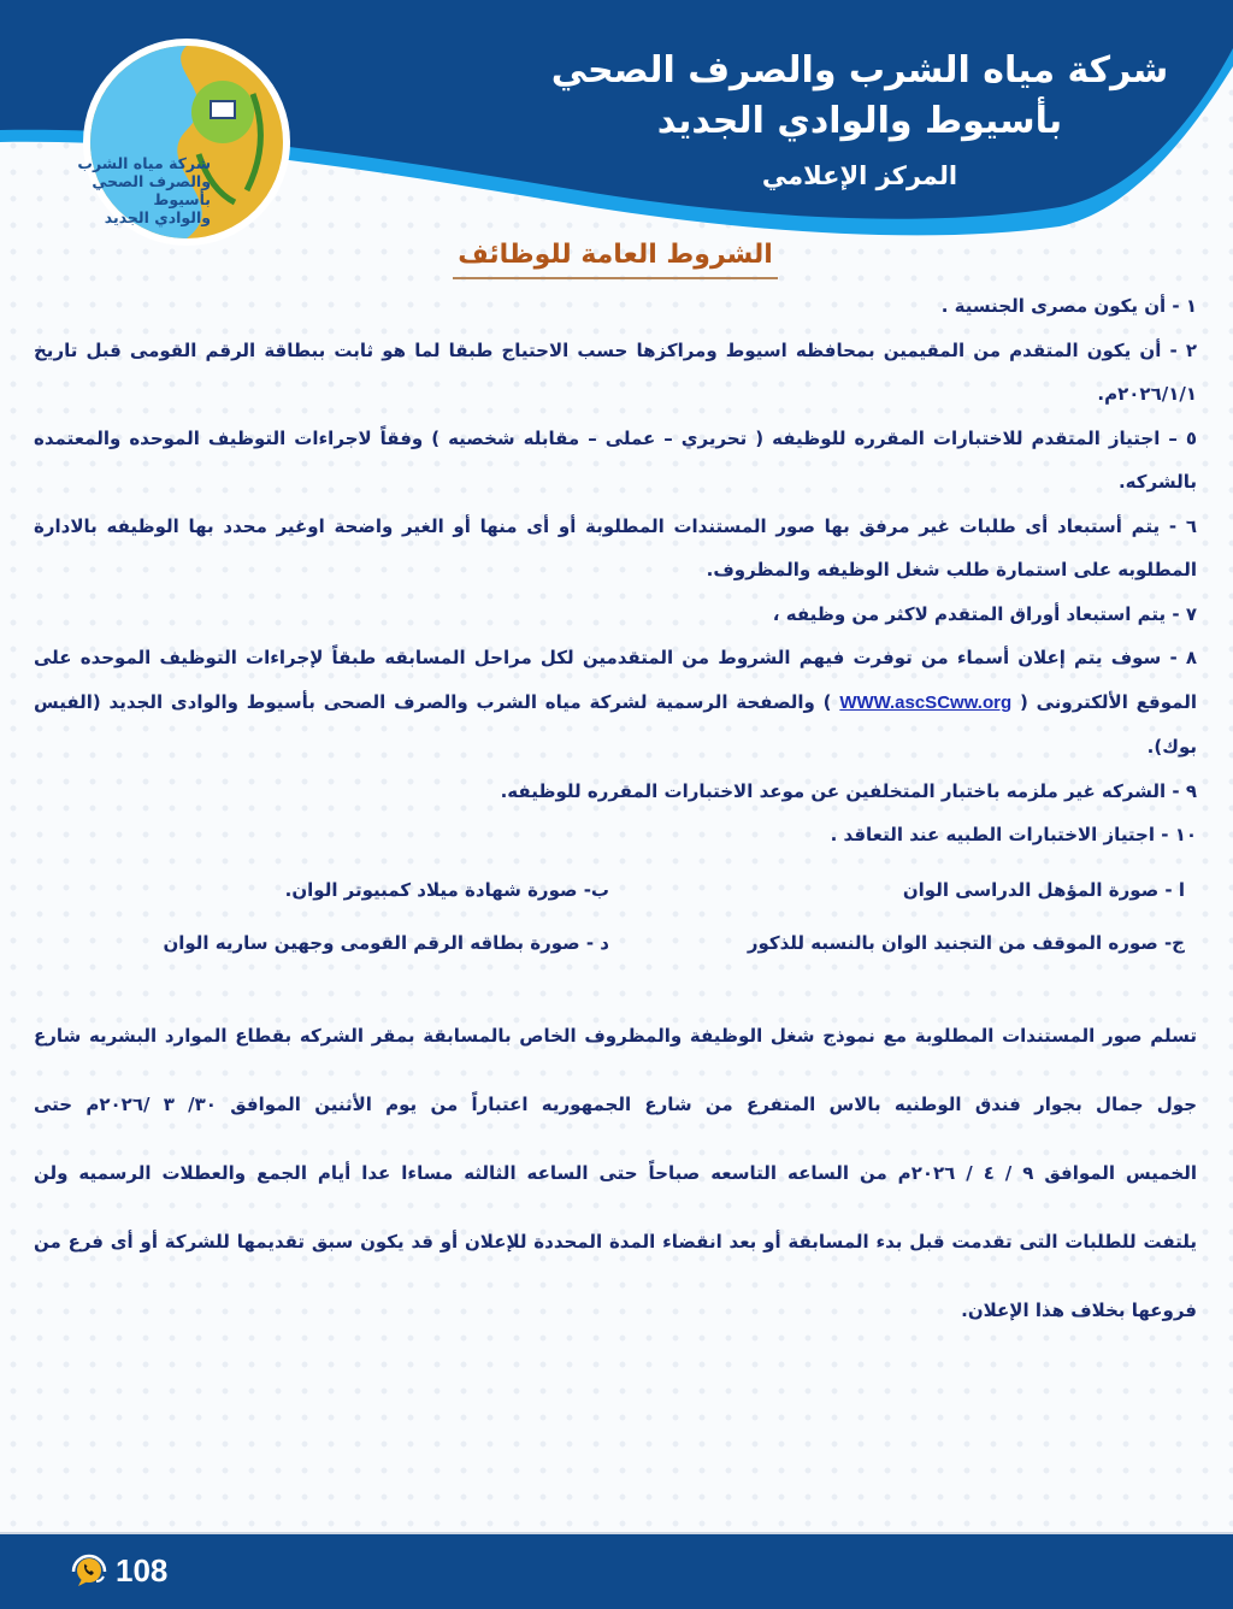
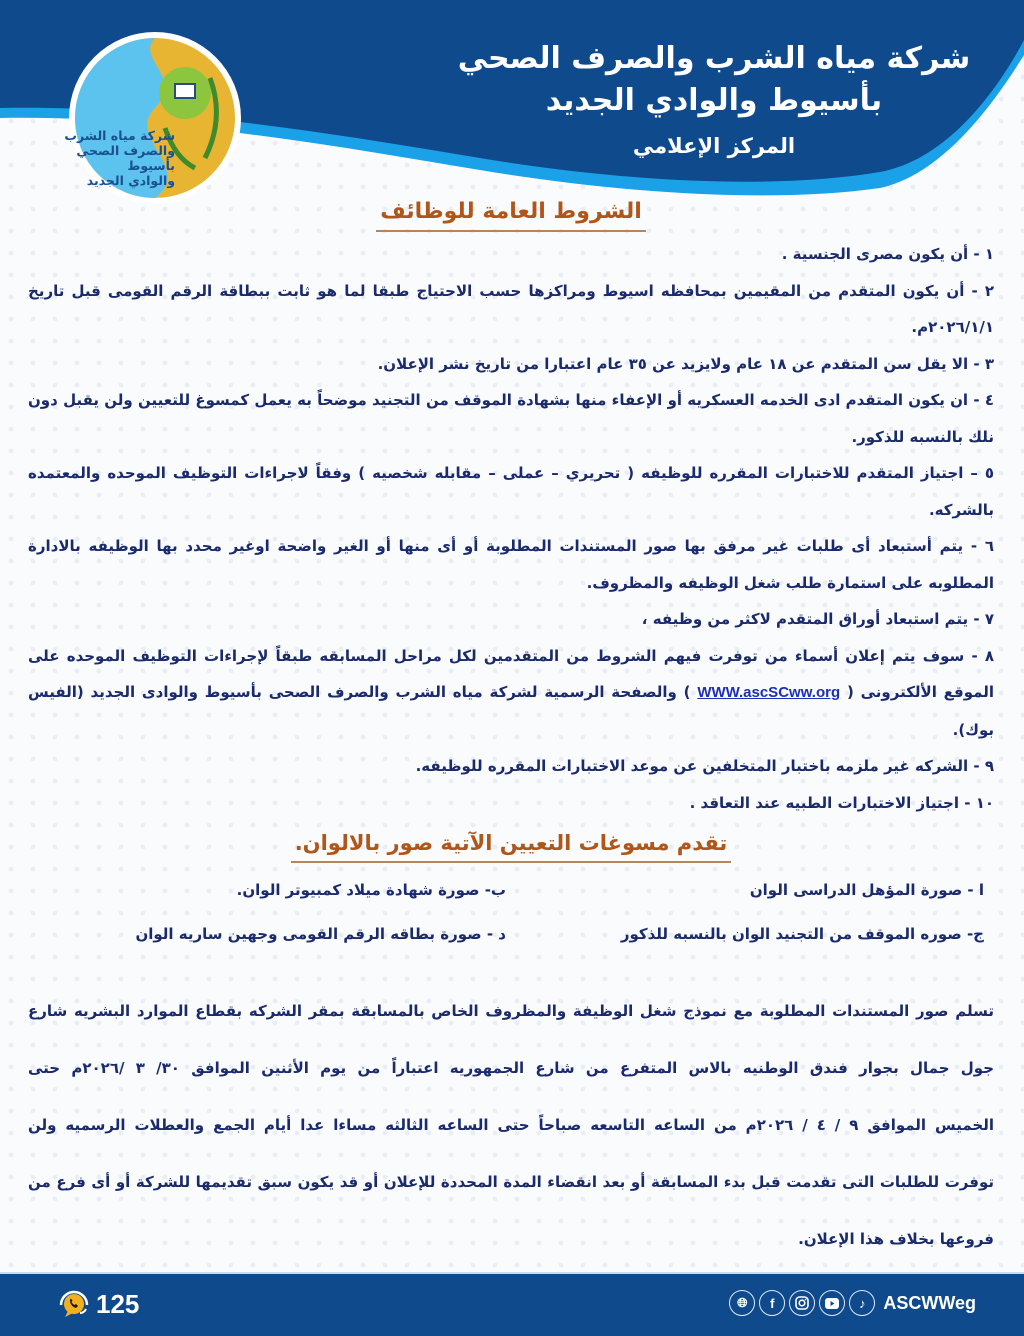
  شركة مياه الشرب
  والصرف الصحي بأسيوط
  والوادي الجديد
  شركة مياه الشرب والصرف الصحي
  بأسيوط والوادي الجديد
  المركز الإعلامي
  الشروط العامة للوظائف
  ١ - أن يكون مصرى الجنسية .
  ٢ - أن يكون المتقدم من المقيمين بمحافظه اسيوط ومراكزها حسب الاحتياج طبقا لما هو ثابت ببطاقة الرقم القومى قبل تاريخ ٢٠٢٦/١/١م.
+ ٣ - الا يقل سن المتقدم عن ١٨ عام ولايزيد عن ٣٥ عام اعتبارا من تاريخ نشر الإعلان.
+ ٤ - ان يكون المتقدم ادى الخدمه العسكريه أو الإعفاء منها بشهادة الموقف من التجنيد موضحاً به يعمل كمسوغ للتعيين ولن يقبل دون نلك بالنسبه للذكور.
  ٥ – اجتياز المتقدم للاختبارات المقرره للوظيفه ( تحريري – عملى – مقابله شخصيه ) وفقاً لاجراءات التوظيف الموحده والمعتمده بالشركه.
  ٦ - يتم أستبعاد أى طلبات غير مرفق بها صور المستندات المطلوبة أو أى منها أو الغير واضحة اوغير محدد بها الوظيفه بالادارة المطلوبه على استمارة طلب شغل الوظيفه والمظروف.
  ٧ - يتم استبعاد أوراق المتقدم لاكثر من وظيفه ،
  ٨ - سوف يتم إعلان أسماء من توفرت فيهم الشروط من المتقدمين لكل مراحل المسابقه طبقاً لإجراءات التوظيف الموحده على الموقع الألكترونى ( WWW.ascSCww.org ) والصفحة الرسمية لشركة مياه الشرب والصرف الصحى بأسيوط والوادى الجديد (الفيس بوك).
  ٩ - الشركه غير ملزمه باختبار المتخلفين عن موعد الاختبارات المقرره للوظيفه.
  ١٠ - اجتياز الاختبارات الطبيه عند التعاقد .
+ تقدم مسوغات التعيين الآتية صور بالالوان.
  ا - صورة المؤهل الدراسى الوان
  ب- صورة شهادة ميلاد كمبيوتر الوان.
  ج- صوره الموقف من التجنيد الوان بالنسبه للذكور
  د - صورة بطاقه الرقم القومى وجهين ساريه الوان
  تسلم صور المستندات المطلوبة مع نموذج شغل الوظيفة والمظروف الخاص بالمسابقة بمقر الشركه بقطاع الموارد البشريه شارع
  جول جمال بجوار فندق الوطنيه بالاس المتفرع من شارع الجمهوريه اعتباراً من يوم الأثنين الموافق ٣٠/ ٣ /٢٠٢٦م حتى
  الخميس الموافق ٩ / ٤ / ٢٠٢٦م من الساعه التاسعه صباحاً حتى الساعه الثالثه مساءا عدا أيام الجمع والعطلات الرسميه ولن
- يلتفت للطلبات التى تقدمت قبل بدء المسابقة أو بعد انقضاء المدة المحددة للإعلان أو قد يكون سبق تقديمها للشركة أو أى فرع من
+ توفرت للطلبات التى تقدمت قبل بدء المسابقة أو بعد انقضاء المدة المحددة للإعلان أو قد يكون سبق تقديمها للشركة أو أى فرع من
  فروعها بخلاف هذا الإعلان.
- 108
+ 125
+ 🌐︎
+ f
+ ♪
+ ASCWWeg
